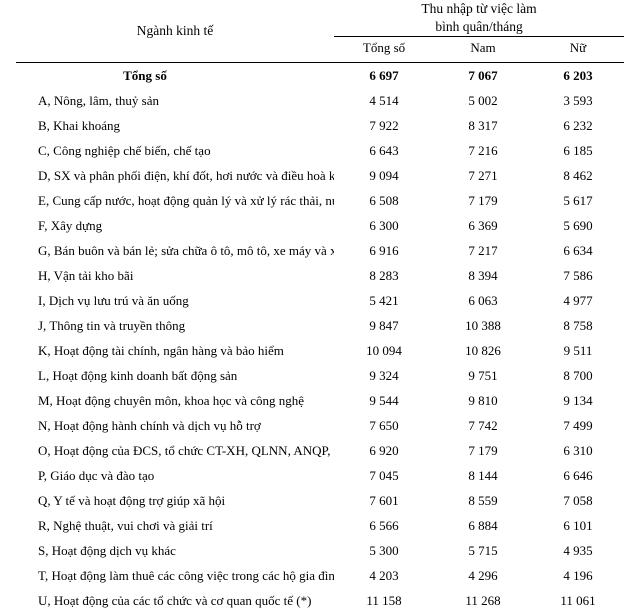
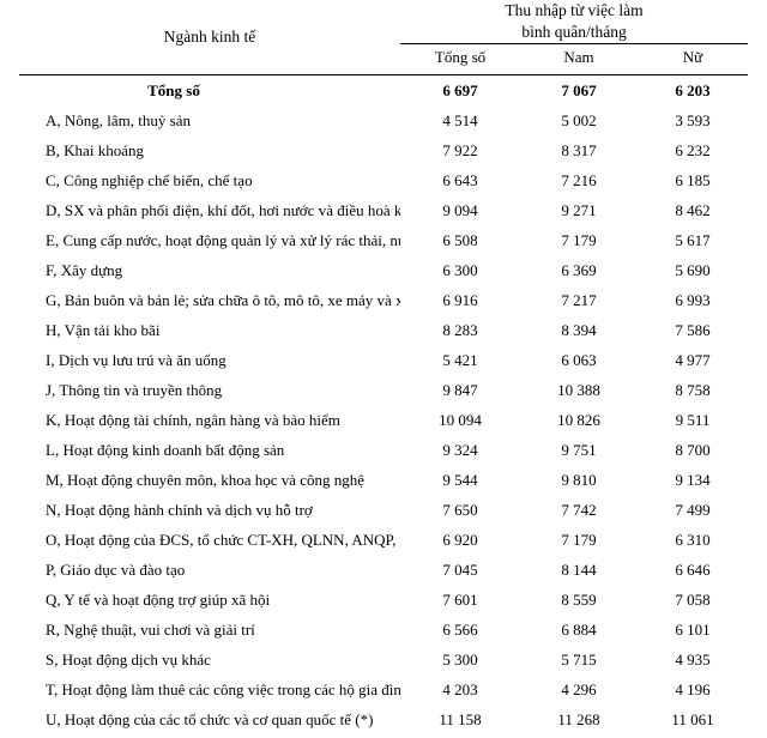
  Ngành kinh tế	Thu nhập từ việc làm bình quân/tháng
  Tổng số	Nam	Nữ
  Tổng số	6 697	7 067	6 203
  A, Nông, lâm, thuỷ sản	4 514	5 002	3 593
  B, Khai khoáng	7 922	8 317	6 232
  C, Công nghiệp chế biến, chế tạo	6 643	7 216	6 185
- D, SX và phân phối điện, khí đốt, hơi nước và điều hoà k	9 094	7 271	8 462
+ D, SX và phân phối điện, khí đốt, hơi nước và điều hoà k	9 094	9 271	8 462
  E, Cung cấp nước, hoạt động quản lý và xử lý rác thải, n	6 508	7 179	5 617
  F, Xây dựng	6 300	6 369	5 690
- G, Bán buôn và bán lẻ; sửa chữa ô tô, mô tô, xe máy và x	6 916	7 217	6 634
+ G, Bán buôn và bán lẻ; sửa chữa ô tô, mô tô, xe máy và x	6 916	7 217	6 993
  H, Vận tải kho bãi	8 283	8 394	7 586
  I, Dịch vụ lưu trú và ăn uống	5 421	6 063	4 977
  J, Thông tin và truyền thông	9 847	10 388	8 758
  K, Hoạt động tài chính, ngân hàng và bảo hiểm	10 094	10 826	9 511
  L, Hoạt động kinh doanh bất động sản	9 324	9 751	8 700
  M, Hoạt động chuyên môn, khoa học và công nghệ	9 544	9 810	9 134
  N, Hoạt động hành chính và dịch vụ hỗ trợ	7 650	7 742	7 499
  O, Hoạt động của ĐCS, tổ chức CT-XH, QLNN, ANQP,	6 920	7 179	6 310
  P, Giáo dục và đào tạo	7 045	8 144	6 646
  Q, Y tế và hoạt động trợ giúp xã hội	7 601	8 559	7 058
  R, Nghệ thuật, vui chơi và giải trí	6 566	6 884	6 101
  S, Hoạt động dịch vụ khác	5 300	5 715	4 935
  T, Hoạt động làm thuê các công việc trong các hộ gia đìn	4 203	4 296	4 196
  U, Hoạt động của các tổ chức và cơ quan quốc tế (*)	11 158	11 268	11 061
